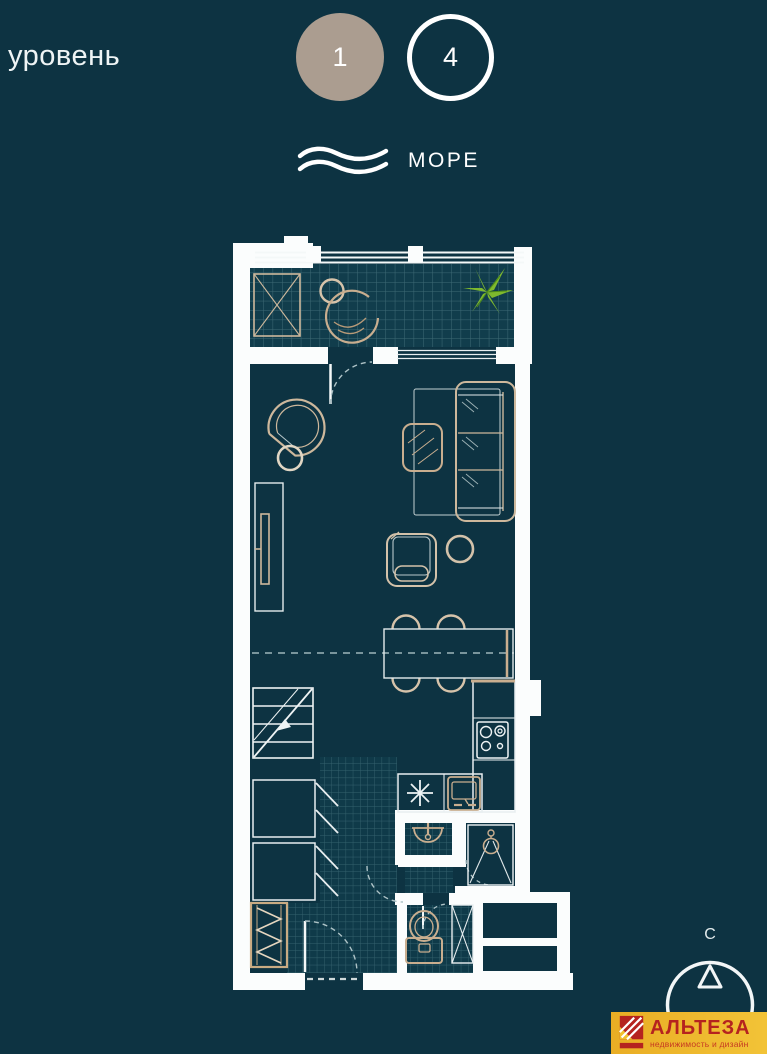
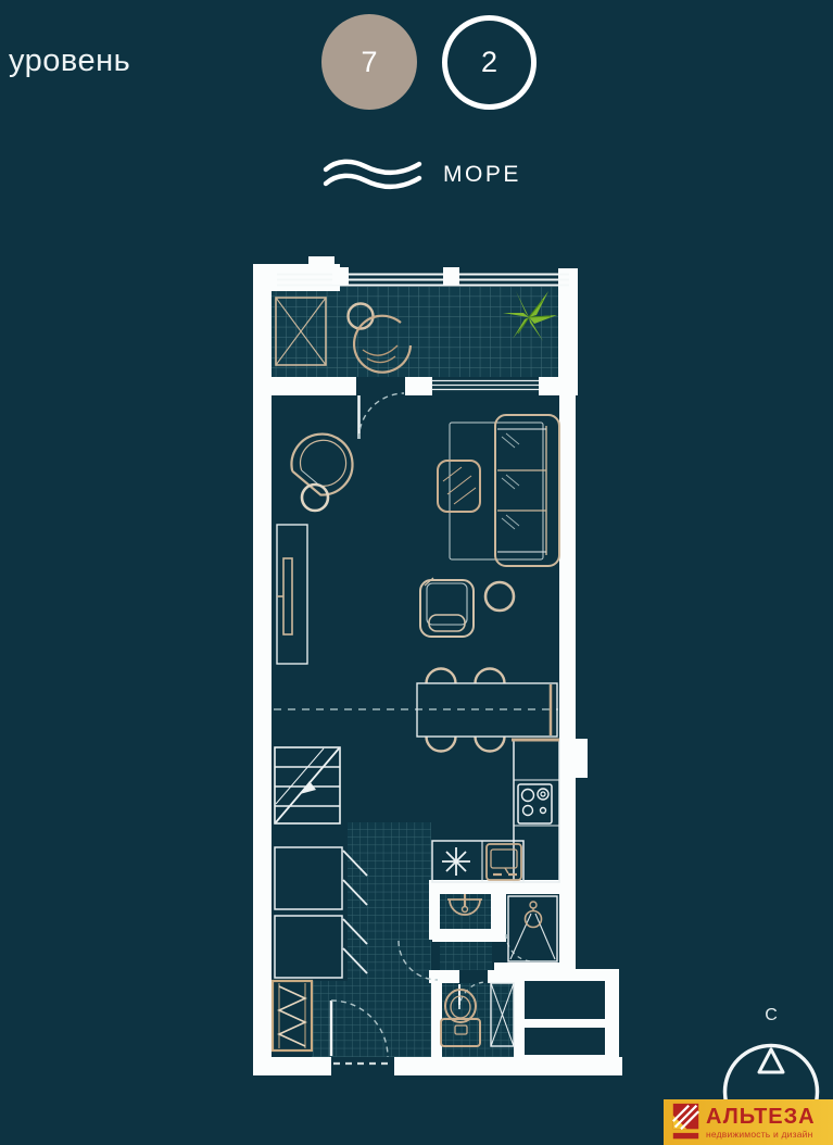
  уровень
- 1
+ 7
- 4
+ 2
  МОРЕ
  С
  АЛЬТЕЗА
  недвижимость и дизайн
